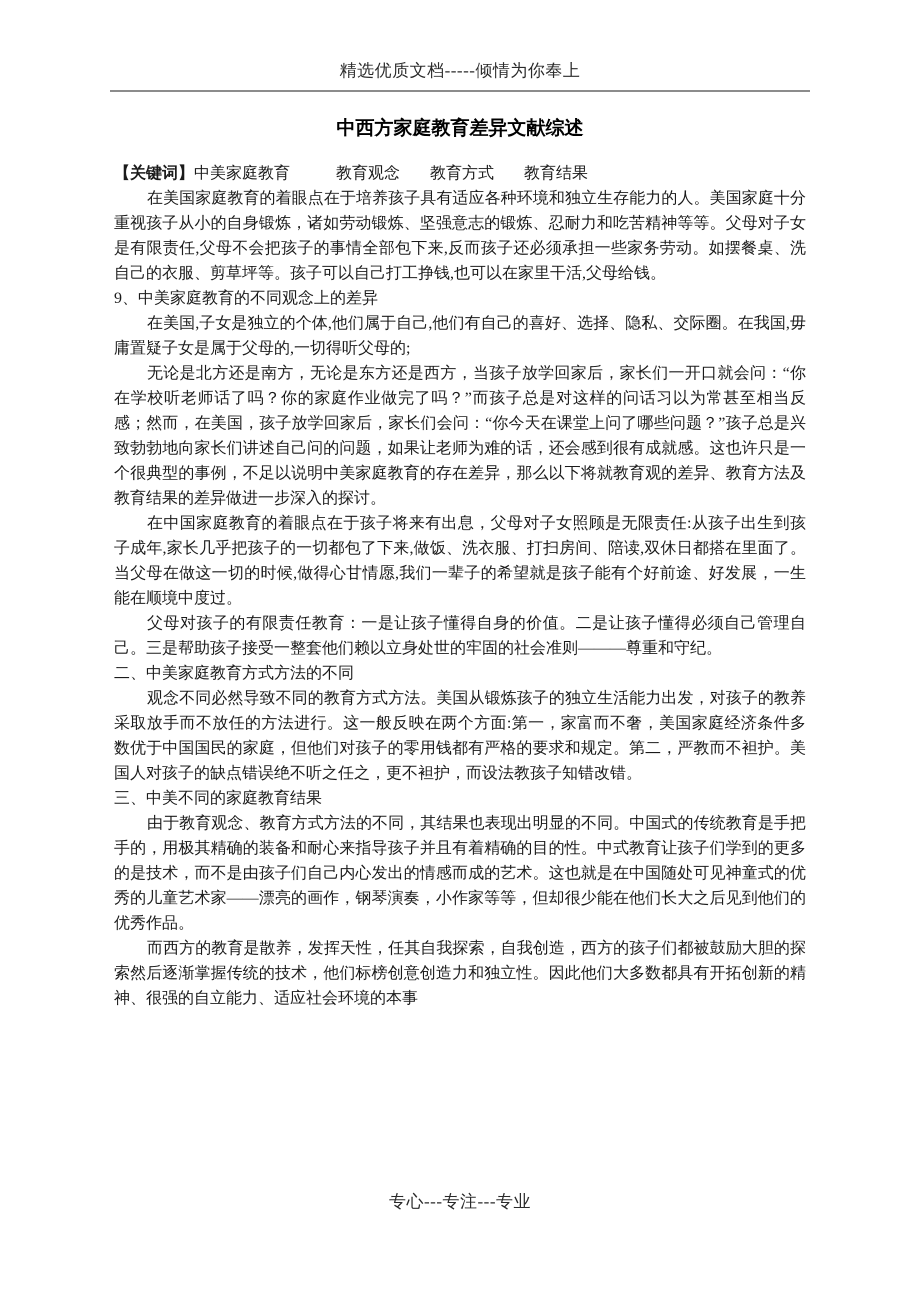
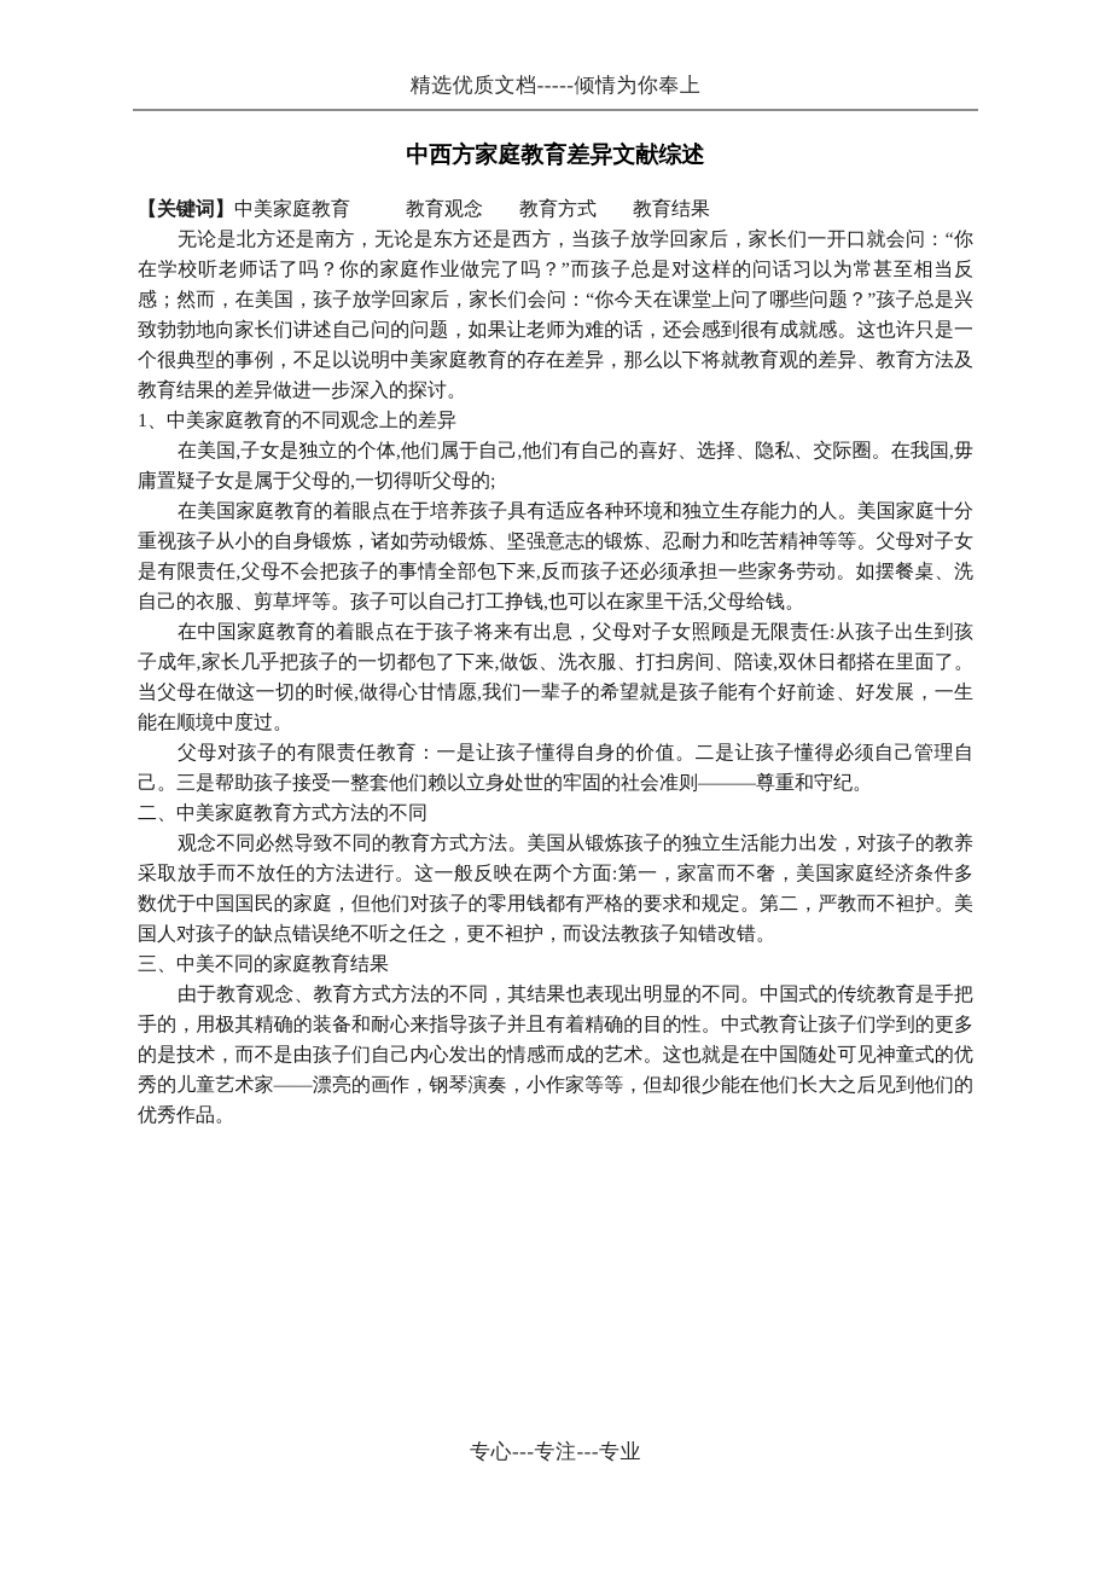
  精选优质文档-----倾情为你奉上
  中西方家庭教育差异文献综述
  【关键词】中美家庭教育 教育观念 教育方式 教育结果
- 在美国家庭教育的着眼点在于培养孩子具有适应各种环境和独立生存能力的人。美国家庭十分重视孩子从小的自身锻炼，诸如劳动锻炼、坚强意志的锻炼、忍耐力和吃苦精神等等。父母对子女是有限责任,父母不会把孩子的事情全部包下来,反而孩子还必须承担一些家务劳动。如摆餐桌、洗自己的衣服、剪草坪等。孩子可以自己打工挣钱,也可以在家里干活,父母给钱。
+ 无论是北方还是南方，无论是东方还是西方，当孩子放学回家后，家长们一开口就会问：“你在学校听老师话了吗？你的家庭作业做完了吗？”而孩子总是对这样的问话习以为常甚至相当反感；然而，在美国，孩子放学回家后，家长们会问：“你今天在课堂上问了哪些问题？”孩子总是兴致勃勃地向家长们讲述自己问的问题，如果让老师为难的话，还会感到很有成就感。这也许只是一个很典型的事例，不足以说明中美家庭教育的存在差异，那么以下将就教育观的差异、教育方法及教育结果的差异做进一步深入的探讨。
- 9、中美家庭教育的不同观念上的差异
+ 1、中美家庭教育的不同观念上的差异
  在美国,子女是独立的个体,他们属于自己,他们有自己的喜好、选择、隐私、交际圈。在我国,毋庸置疑子女是属于父母的,一切得听父母的;
- 无论是北方还是南方，无论是东方还是西方，当孩子放学回家后，家长们一开口就会问：“你在学校听老师话了吗？你的家庭作业做完了吗？”而孩子总是对这样的问话习以为常甚至相当反感；然而，在美国，孩子放学回家后，家长们会问：“你今天在课堂上问了哪些问题？”孩子总是兴致勃勃地向家长们讲述自己问的问题，如果让老师为难的话，还会感到很有成就感。这也许只是一个很典型的事例，不足以说明中美家庭教育的存在差异，那么以下将就教育观的差异、教育方法及教育结果的差异做进一步深入的探讨。
+ 在美国家庭教育的着眼点在于培养孩子具有适应各种环境和独立生存能力的人。美国家庭十分重视孩子从小的自身锻炼，诸如劳动锻炼、坚强意志的锻炼、忍耐力和吃苦精神等等。父母对子女是有限责任,父母不会把孩子的事情全部包下来,反而孩子还必须承担一些家务劳动。如摆餐桌、洗自己的衣服、剪草坪等。孩子可以自己打工挣钱,也可以在家里干活,父母给钱。
  在中国家庭教育的着眼点在于孩子将来有出息，父母对子女照顾是无限责任:从孩子出生到孩子成年,家长几乎把孩子的一切都包了下来,做饭、洗衣服、打扫房间、陪读,双休日都搭在里面了。当父母在做这一切的时候,做得心甘情愿,我们一辈子的希望就是孩子能有个好前途、好发展，一生能在顺境中度过。
  父母对孩子的有限责任教育：一是让孩子懂得自身的价值。二是让孩子懂得必须自己管理自己。三是帮助孩子接受一整套他们赖以立身处世的牢固的社会准则———尊重和守纪。
  二、中美家庭教育方式方法的不同
  观念不同必然导致不同的教育方式方法。美国从锻炼孩子的独立生活能力出发，对孩子的教养采取放手而不放任的方法进行。这一般反映在两个方面:第一，家富而不奢，美国家庭经济条件多数优于中国国民的家庭，但他们对孩子的零用钱都有严格的要求和规定。第二，严教而不袒护。美国人对孩子的缺点错误绝不听之任之，更不袒护，而设法教孩子知错改错。
  三、中美不同的家庭教育结果
  由于教育观念、教育方式方法的不同，其结果也表现出明显的不同。中国式的传统教育是手把手的，用极其精确的装备和耐心来指导孩子并且有着精确的目的性。中式教育让孩子们学到的更多的是技术，而不是由孩子们自己内心发出的情感而成的艺术。这也就是在中国随处可见神童式的优秀的儿童艺术家——漂亮的画作，钢琴演奏，小作家等等，但却很少能在他们长大之后见到他们的优秀作品。
- 而西方的教育是散养，发挥天性，任其自我探索，自我创造，西方的孩子们都被鼓励大胆的探索然后逐渐掌握传统的技术，他们标榜创意创造力和独立性。因此他们大多数都具有开拓创新的精神、很强的自立能力、适应社会环境的本事
  专心---专注---专业
